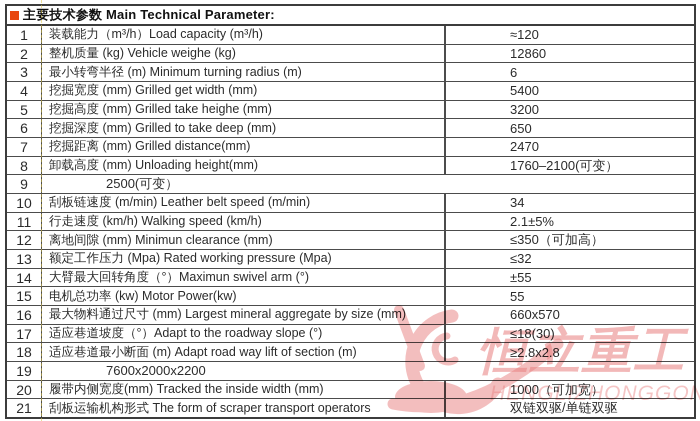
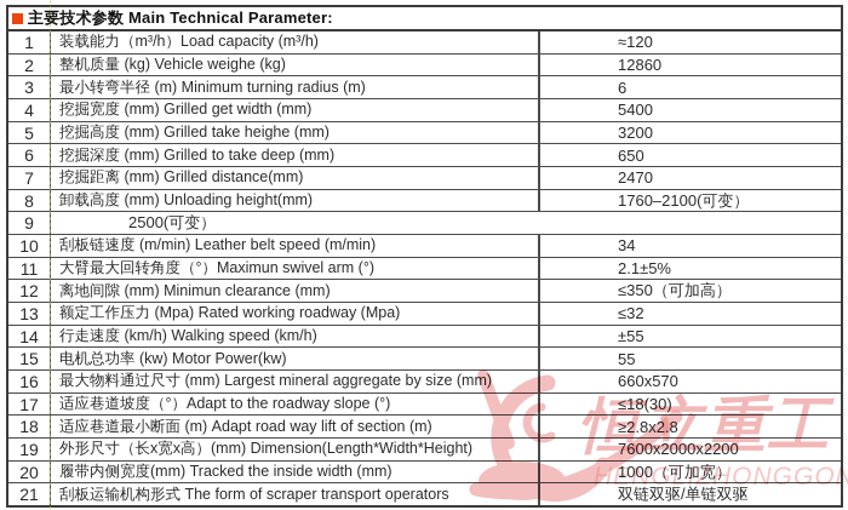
  主要技术参数 Main Technical Parameter:
  1
  装载能力（m³/h）Load capacity (m³/h)
  ≈120
  2
  整机质量 (kg) Vehicle weighe (kg)
  12860
  3
  最小转弯半径 (m) Minimum turning radius (m)
  6
  4
  挖掘宽度 (mm) Grilled get width (mm)
  5400
  5
  挖掘高度 (mm) Grilled take heighe (mm)
  3200
  6
  挖掘深度 (mm) Grilled to take deep (mm)
  650
  7
  挖掘距离 (mm) Grilled distance(mm)
  2470
  8
  卸载高度 (mm) Unloading height(mm)
  1760–2100(可变）
  9
  2500(可变）
  10
  刮板链速度 (m/min) Leather belt speed (m/min)
  34
  11
- 行走速度 (km/h) Walking speed (km/h)
+ 大臂最大回转角度（°）Maximun swivel arm (°)
  2.1±5%
  12
  离地间隙 (mm) Minimun clearance (mm)
  ≤350（可加高）
  13
- 额定工作压力 (Mpa) Rated working pressure (Mpa)
+ 额定工作压力 (Mpa) Rated working roadway (Mpa)
  ≤32
  14
- 大臂最大回转角度（°）Maximun swivel arm (°)
+ 行走速度 (km/h) Walking speed (km/h)
  ±55
  15
  电机总功率 (kw) Motor Power(kw)
  55
  16
  最大物料通过尺寸 (mm) Largest mineral aggregate by size (mm)
  660x570
  17
  适应巷道坡度（°）Adapt to the roadway slope (°)
  ≤18(30)
  18
  适应巷道最小断面 (m) Adapt road way lift of section (m)
  ≥2.8x2.8
  19
+ 外形尺寸（长x宽x高）(mm) Dimension(Length*Width*Height)
  7600x2000x2200
  20
  履带内侧宽度(mm) Tracked the inside width (mm)
  1000（可加宽）
  21
  刮板运输机构形式 The form of scraper transport operators
  双链双驱/单链双驱
  恒立重工
  HENGLIZHONGGON
